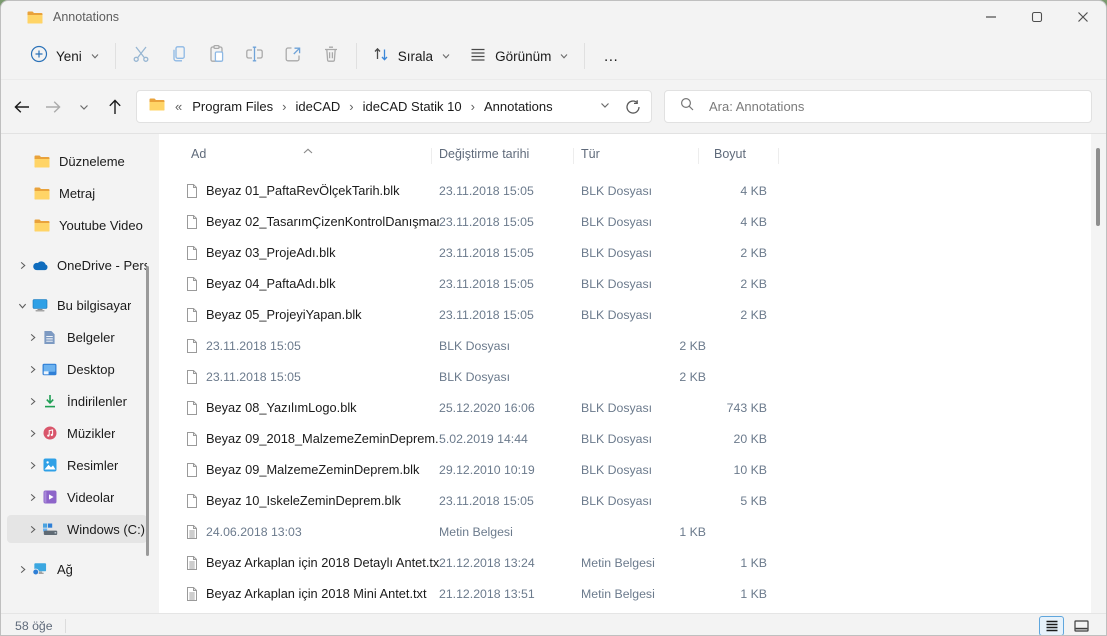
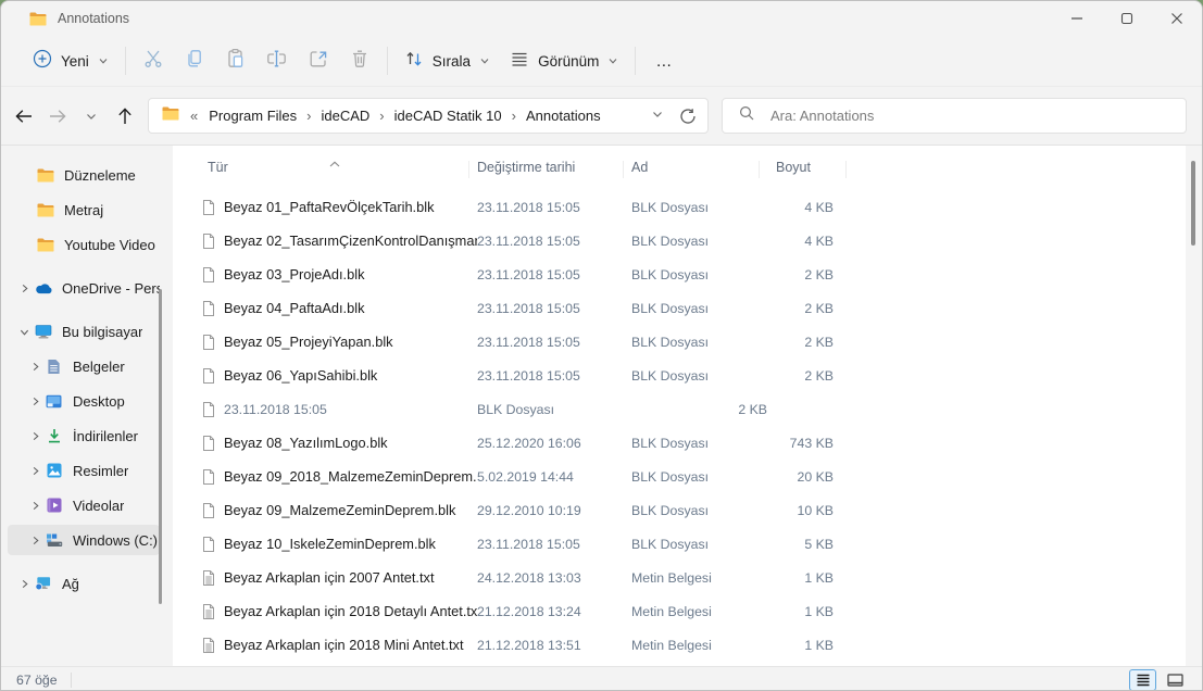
  Annotations
  Yeni
  Sırala
  Görünüm
  …
  «
  Program Files
  ›
  ideCAD
  ›
  ideCAD Statik 10
  ›
  Annotations
  Ara: Annotations
  Düzneleme
  Metraj
  Youtube Video
  OneDrive - Pers
  Bu bilgisayar
  Belgeler
  Desktop
  İndirilenler
- Müzikler
  Resimler
  Videolar
  Windows (C:)
  Ağ
- Ad
+ Tür
  Değiştirme tarihi
- Tür
+ Ad
  Boyut
  Beyaz 01_PaftaRevÖlçekTarih.blk
  23.11.2018 15:05
  BLK Dosyası
  4 KB
  Beyaz 02_TasarımÇizenKontrolDanışma
  23.11.2018 15:05
  BLK Dosyası
  4 KB
  Beyaz 03_ProjeAdı.blk
  23.11.2018 15:05
  BLK Dosyası
  2 KB
  Beyaz 04_PaftaAdı.blk
  23.11.2018 15:05
  BLK Dosyası
  2 KB
  Beyaz 05_ProjeyiYapan.blk
  23.11.2018 15:05
  BLK Dosyası
  2 KB
+ Beyaz 06_YapıSahibi.blk
  23.11.2018 15:05
  BLK Dosyası
  2 KB
  23.11.2018 15:05
  BLK Dosyası
  2 KB
  Beyaz 08_YazılımLogo.blk
  25.12.2020 16:06
  BLK Dosyası
  743 KB
  Beyaz 09_2018_MalzemeZeminDeprem.
  5.02.2019 14:44
  BLK Dosyası
  20 KB
  Beyaz 09_MalzemeZeminDeprem.blk
  29.12.2010 10:19
  BLK Dosyası
  10 KB
  Beyaz 10_IskeleZeminDeprem.blk
  23.11.2018 15:05
  BLK Dosyası
  5 KB
+ Beyaz Arkaplan için 2007 Antet.txt
- 24.06.2018 13:03
+ 24.12.2018 13:03
  Metin Belgesi
  1 KB
  Beyaz Arkaplan için 2018 Detaylı Antet.tx
  21.12.2018 13:24
  Metin Belgesi
  1 KB
  Beyaz Arkaplan için 2018 Mini Antet.txt
  21.12.2018 13:51
  Metin Belgesi
  1 KB
- 58 öğe
+ 67 öğe
